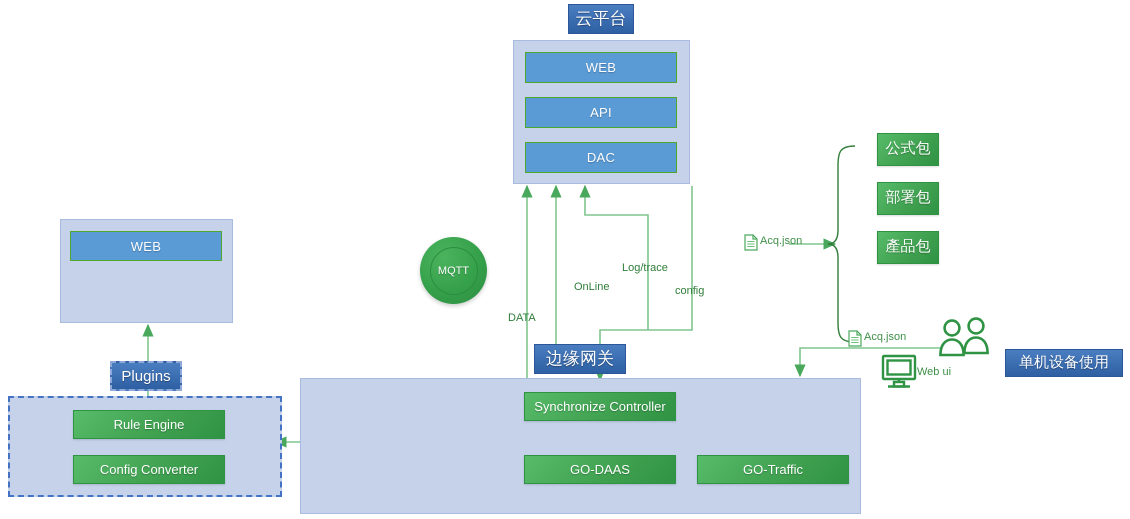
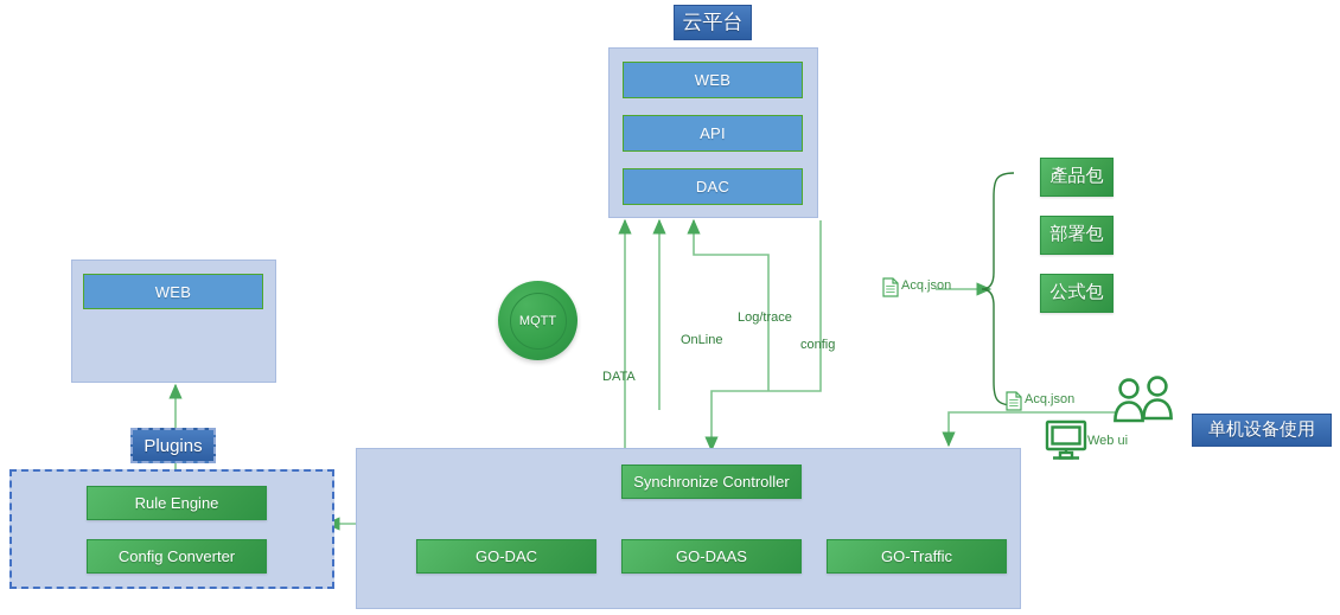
  云平台
  WEB
  API
  DAC
  WEB
  Plugins
  Rule Engine
  Config Converter
  MQTT
  DATA
  OnLine
  Log/trace
  config
- 边缘网关
  Synchronize Controller
+ GO-DAC
  GO-DAAS
  GO-Traffic
  Acq.json
- 公式包
+ 產品包
  部署包
- 產品包
+ 公式包
  Acq.json
  Web ui
  单机设备使用
